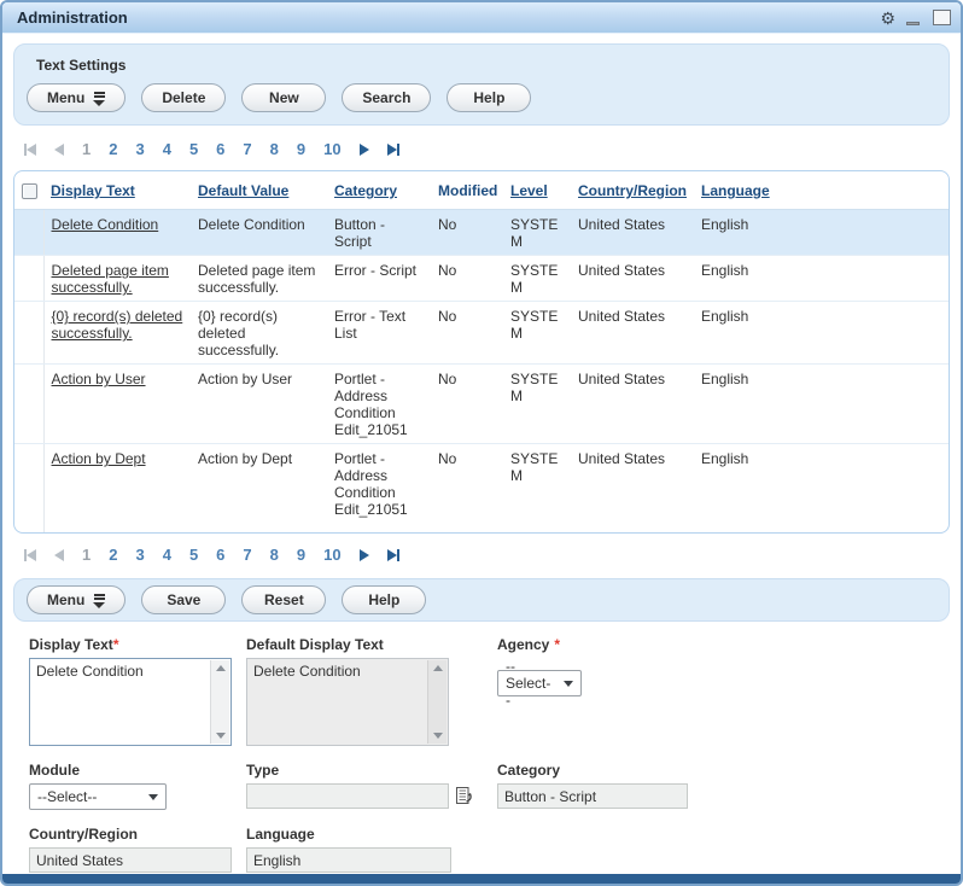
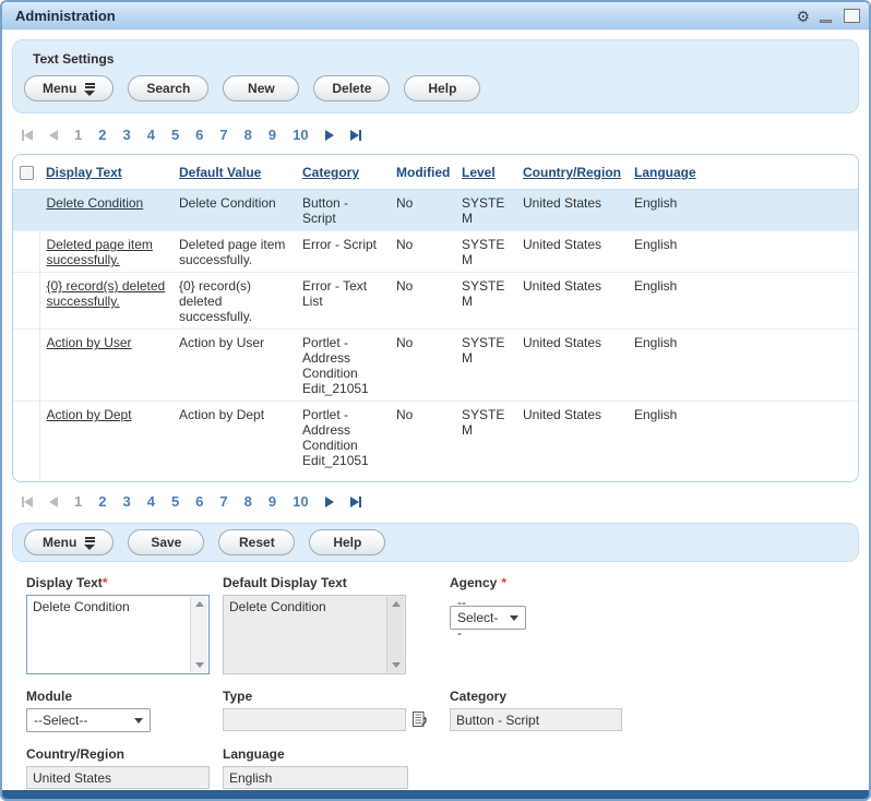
  Administration
  ⚙
  Text Settings
  Menu
- Delete
+ Search
  New
- Search
+ Delete
  Help
  1
  2
  3
  4
  5
  6
  7
  8
  9
  10
  	Display Text	Default Value	Category	Modified	Level	Country/Region	Language
  	Delete Condition	Delete Condition	Button - Script	No	SYSTEM	United States	English
  	Deleted page item successfully.	Deleted page item successfully.	Error - Script	No	SYSTEM	United States	English
  	{0} record(s) deleted successfully.	{0} record(s) deleted successfully.	Error - Text List	No	SYSTEM	United States	English
  	Action by User	Action by User	Portlet - Address Condition Edit_21051	No	SYSTEM	United States	English
  	Action by Dept	Action by Dept	Portlet - Address Condition Edit_21051	No	SYSTEM	United States	English
  1
  2
  3
  4
  5
  6
  7
  8
  9
  10
  Menu
  Save
  Reset
  Help
  Display Text*
  Delete Condition
  Default Display Text
  Delete Condition
  Agency *
  --Select--
  Module
  --Select--
  Type
  Category
  Button - Script
  Country/Region
  United States
  Language
  English
